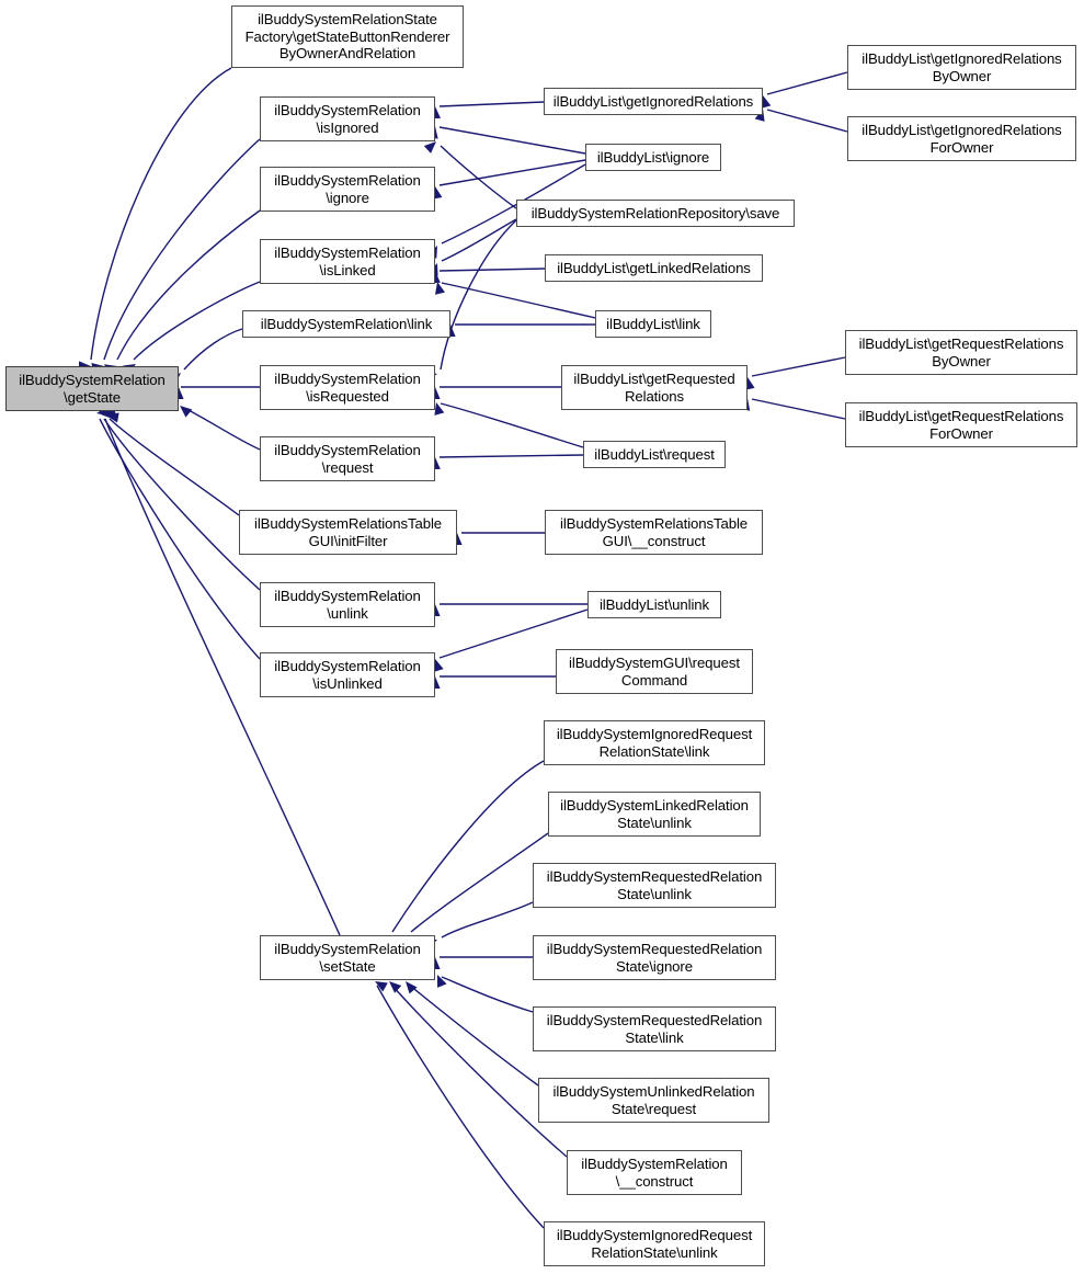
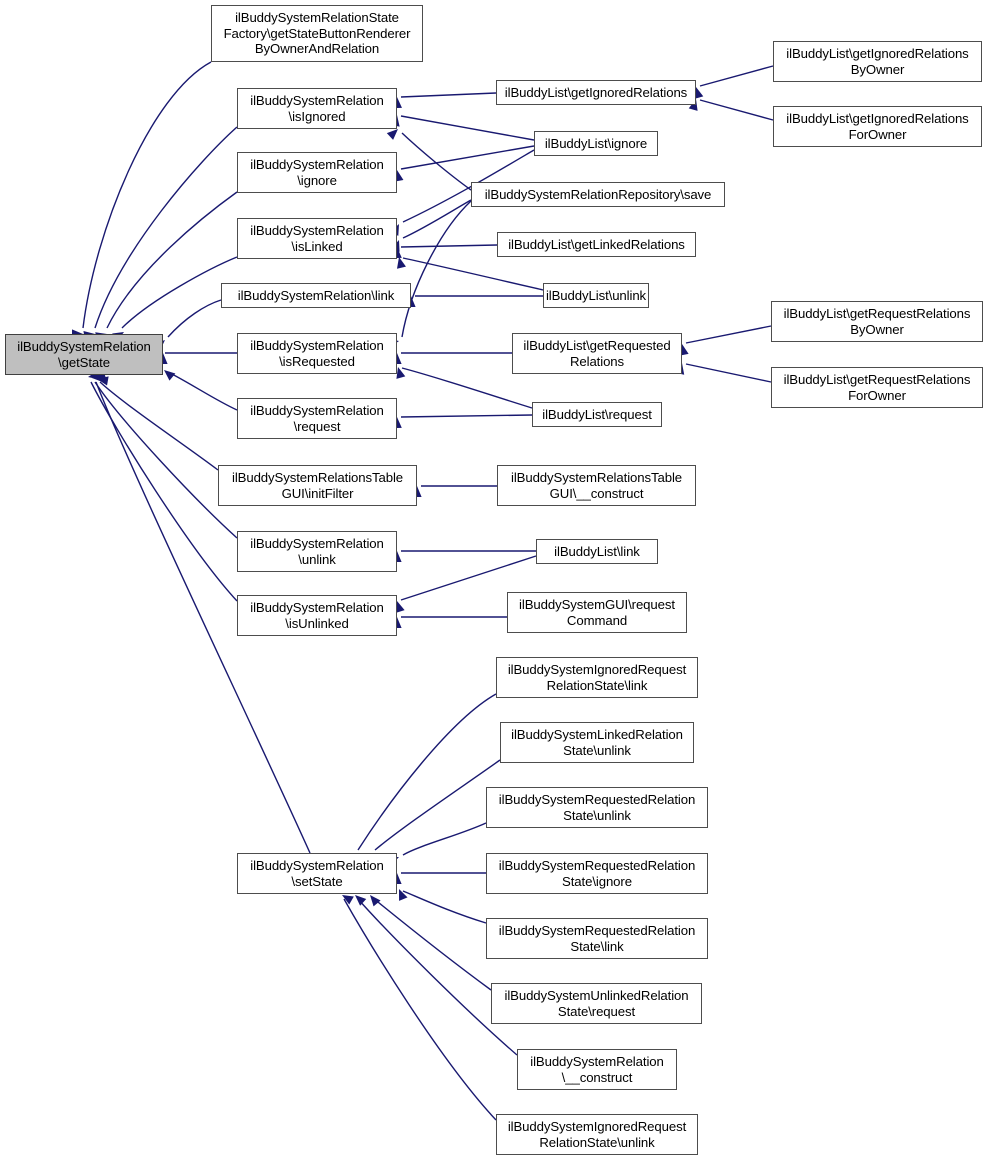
  ilBuddySystemRelation
  \getState
  ilBuddySystemRelationState
  Factory\getStateButtonRenderer
  ByOwnerAndRelation
  ilBuddySystemRelation
  \isIgnored
  ilBuddySystemRelation
  \ignore
  ilBuddySystemRelation
  \isLinked
  ilBuddySystemRelation\link
  ilBuddySystemRelation
  \isRequested
  ilBuddySystemRelation
  \request
  ilBuddySystemRelationsTable
  GUI\initFilter
  ilBuddySystemRelation
  \unlink
  ilBuddySystemRelation
  \isUnlinked
  ilBuddySystemRelation
  \setState
  ilBuddyList\getIgnoredRelations
  ilBuddyList\ignore
  ilBuddySystemRelationRepository\save
  ilBuddyList\getLinkedRelations
- ilBuddyList\link
+ ilBuddyList\unlink
  ilBuddyList\getRequested
  Relations
  ilBuddyList\request
  ilBuddySystemRelationsTable
  GUI\__construct
- ilBuddyList\unlink
+ ilBuddyList\link
  ilBuddySystemGUI\request
  Command
  ilBuddySystemIgnoredRequest
  RelationState\link
  ilBuddySystemLinkedRelation
  State\unlink
  ilBuddySystemRequestedRelation
  State\unlink
  ilBuddySystemRequestedRelation
  State\ignore
  ilBuddySystemRequestedRelation
  State\link
  ilBuddySystemUnlinkedRelation
  State\request
  ilBuddySystemRelation
  \__construct
  ilBuddySystemIgnoredRequest
  RelationState\unlink
  ilBuddyList\getIgnoredRelations
  ByOwner
  ilBuddyList\getIgnoredRelations
  ForOwner
  ilBuddyList\getRequestRelations
  ByOwner
  ilBuddyList\getRequestRelations
  ForOwner
